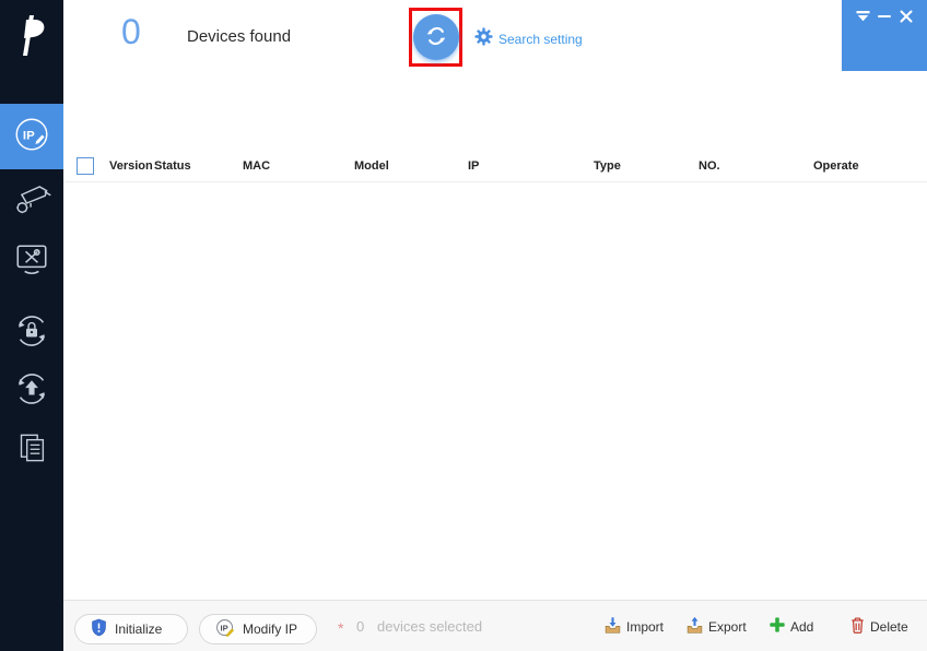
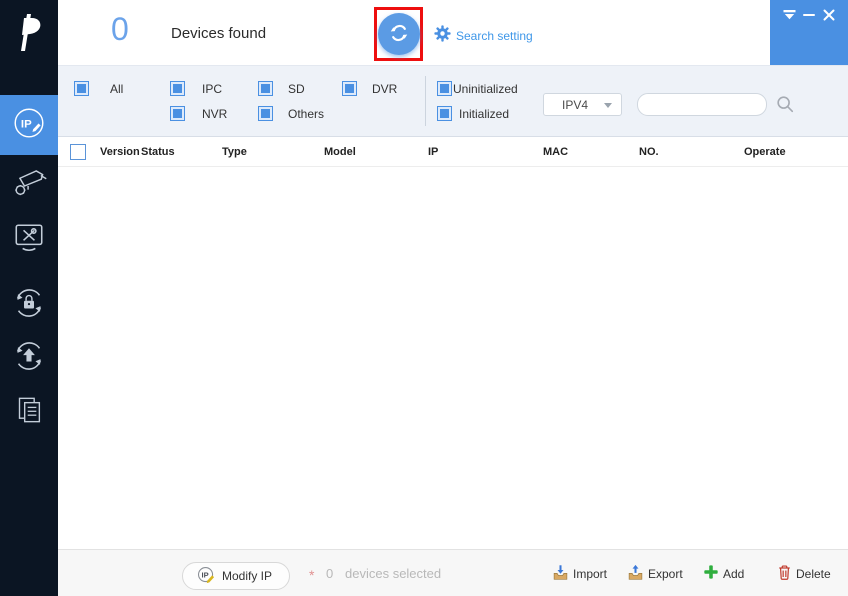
  IP
  0
  Devices found
  Search setting
+ All
+ IPC
+ NVR
+ SD
+ Others
+ DVR
+ Uninitialized
+ Initialized
+ IPV4
  Version
  Status
- MAC
+ Type
  Model
  IP
- Type
+ MAC
  NO.
  Operate
- Initialize
  IP
  Modify IP
  *
  0
  devices selected
  Import
  Export
  Add
  Delete
